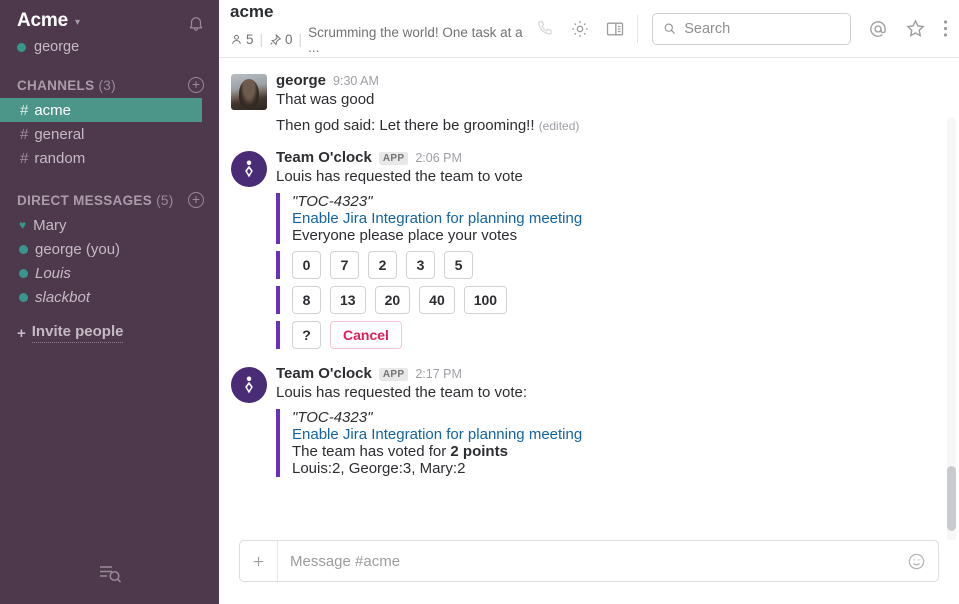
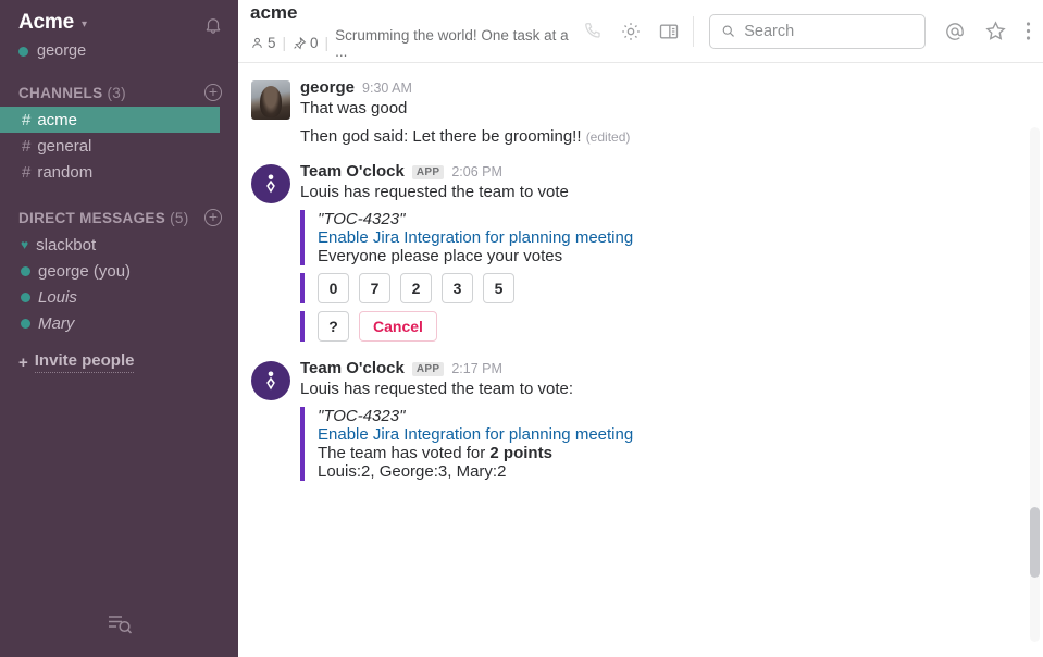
  Acme
  ▾
  george
  CHANNELS (3)
  #
  acme
  #
  general
  #
  random
  DIRECT MESSAGES (5)
  ♥
- Mary
+ slackbot
  george (you)
  Louis
- slackbot
+ Mary
  +
  Invite people
  acme
  5
  |
  0
  |
  Scrumming the world! One task at a ...
  Search
  george
  9:30 AM
  That was good
  Then god said: Let there be grooming!! (edited)
  Team O'clock
  APP
  2:06 PM
  Louis has requested the team to vote
  "TOC-4323"
  Enable Jira Integration for planning meeting
  Everyone please place your votes
  0
  7
  2
  3
  5
- 8
- 13
- 20
- 40
- 100
  ?
  Cancel
  Team O'clock
  APP
  2:17 PM
  Louis has requested the team to vote:
  "TOC-4323"
  Enable Jira Integration for planning meeting
  The team has voted for 2 points
  Louis:2, George:3, Mary:2
- Message #acme
